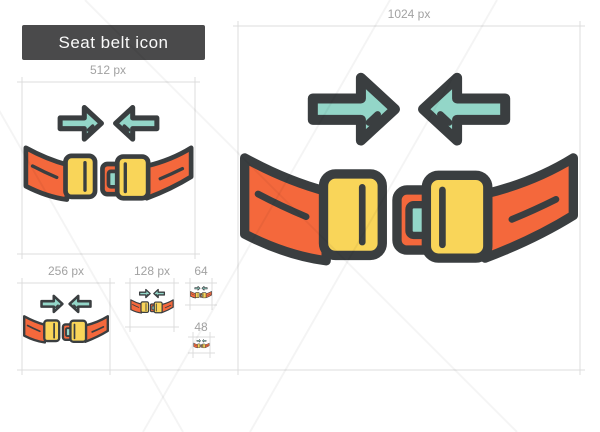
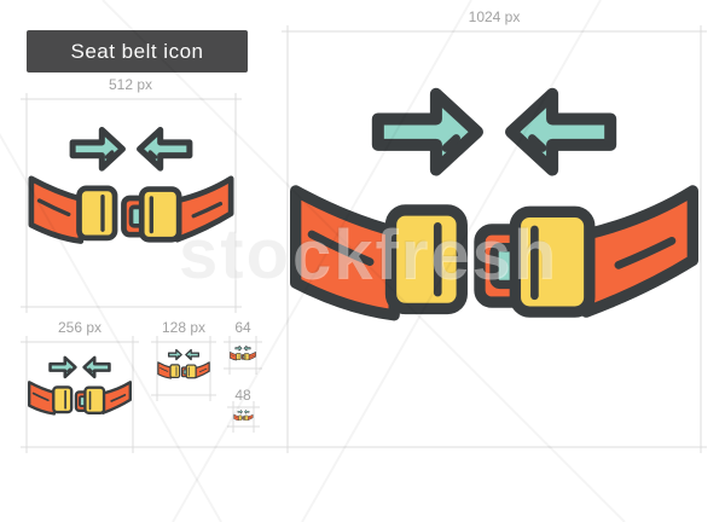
  1024 px
  512 px
  256 px
  128 px
  64
  48
  Seat bel icon
+ stockfresh
